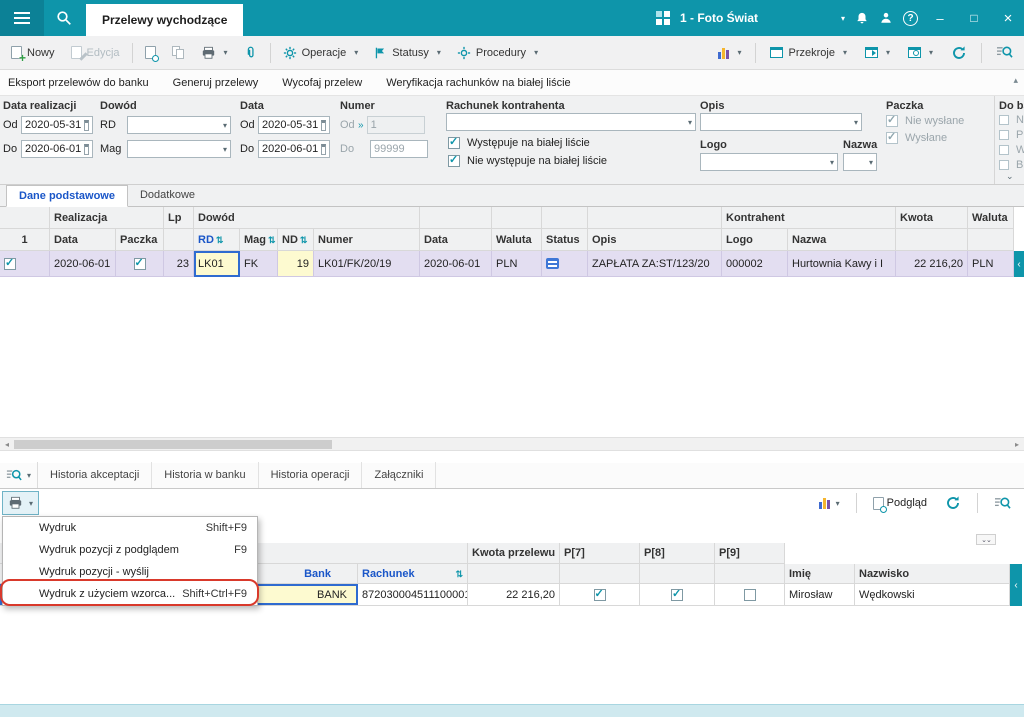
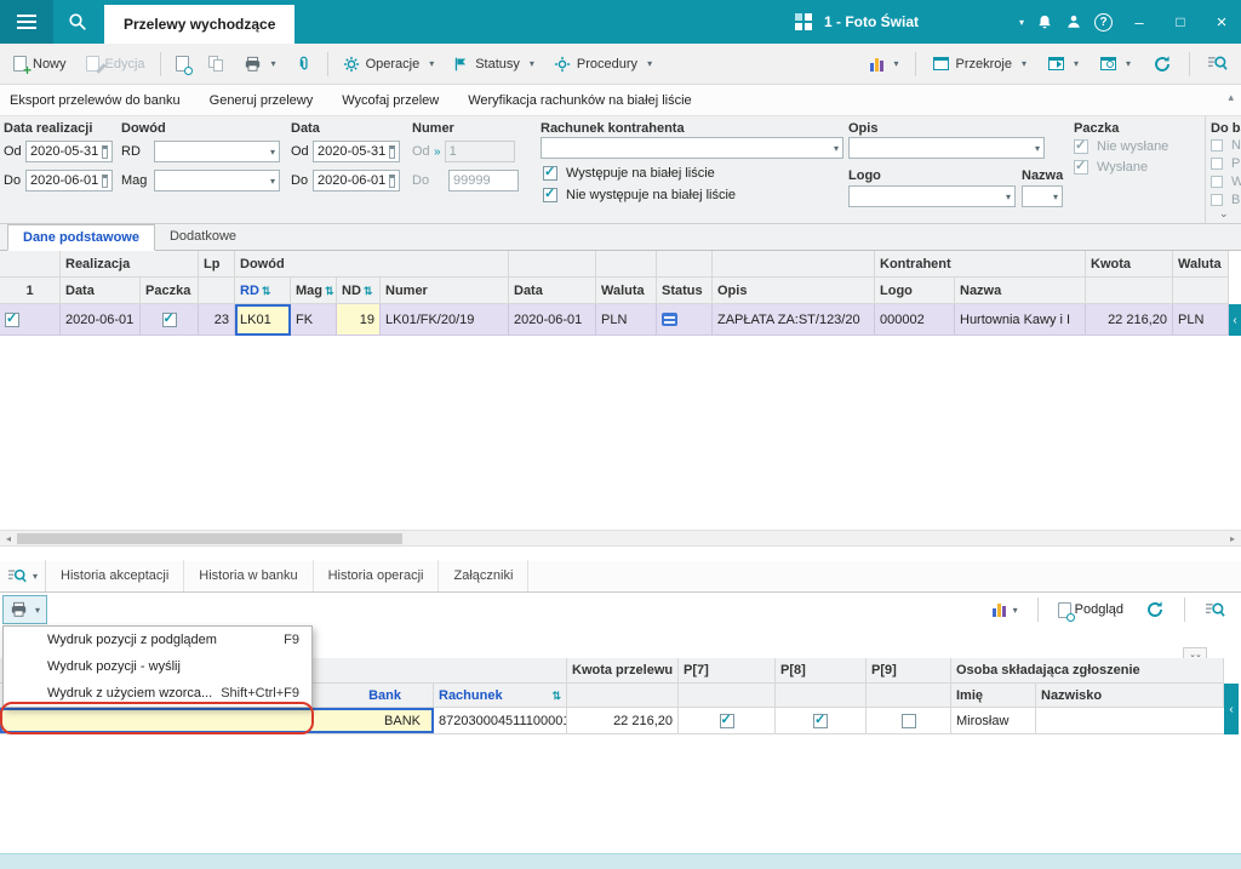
  Przelewy wychodzące
  1 - Foto Świat
  Nowy
  Edycja
  Operacje
  Statusy
  Procedury
  Przekroje
  Eksport przelewów do banku
  Generuj przelewy
  Wycofaj przelew
  Weryfikacja rachunków na białej liście
  ▴
  Data realizacji
  Od
  2020-05-31
  Do
  2020-06-01
  Dowód
  RD
  Mag
  Data
  Od
  2020-05-31
  Do
  2020-06-01
  Numer
  Od
  »
  1
  Do
  99999
  Rachunek kontrahenta
  Występuje na białej liście
  Nie występuje na białej liście
  Opis
  Logo
  Nazwa
  Paczka
  Nie wysłane
  Wysłane
  ⌄
  Dane podstawowe
  Dodatkowe
  Realizacja
  Lp
  Dowód
  Kontrahent
  Kwota
  Waluta
  1
  Data
  Paczka
  RD
  Mag
  ND
  Numer
  Data
  Waluta
  Status
  Opis
  Logo
  Nazwa
  2020-06-01
  23
  LK01
  FK
  19
  LK01/FK/20/19
  2020-06-01
  PLN
  ZAPŁATA ZA:ST/123/20
  000002
  Hurtownia Kawy i I
  22 216,20
  PLN
  ◂
  ▸
  Historia akceptacji
  Historia w banku
  Historia operacji
  Załączniki
  Podgląd
  Kwota przelewu
  P[7]
  P[8]
  P[9]
+ Osoba składająca zgłoszenie
  Bank
  Rachunek
  Imię
  Nazwisko
  BANK
  872030004511100001
  22 216,20
  Mirosław
- Wędkowski
- Wydruk
- Shift+F9
  Wydruk pozycji z podglądem
  F9
  Wydruk pozycji - wyślij
  Wydruk z użyciem wzorca...
  Shift+Ctrl+F9
